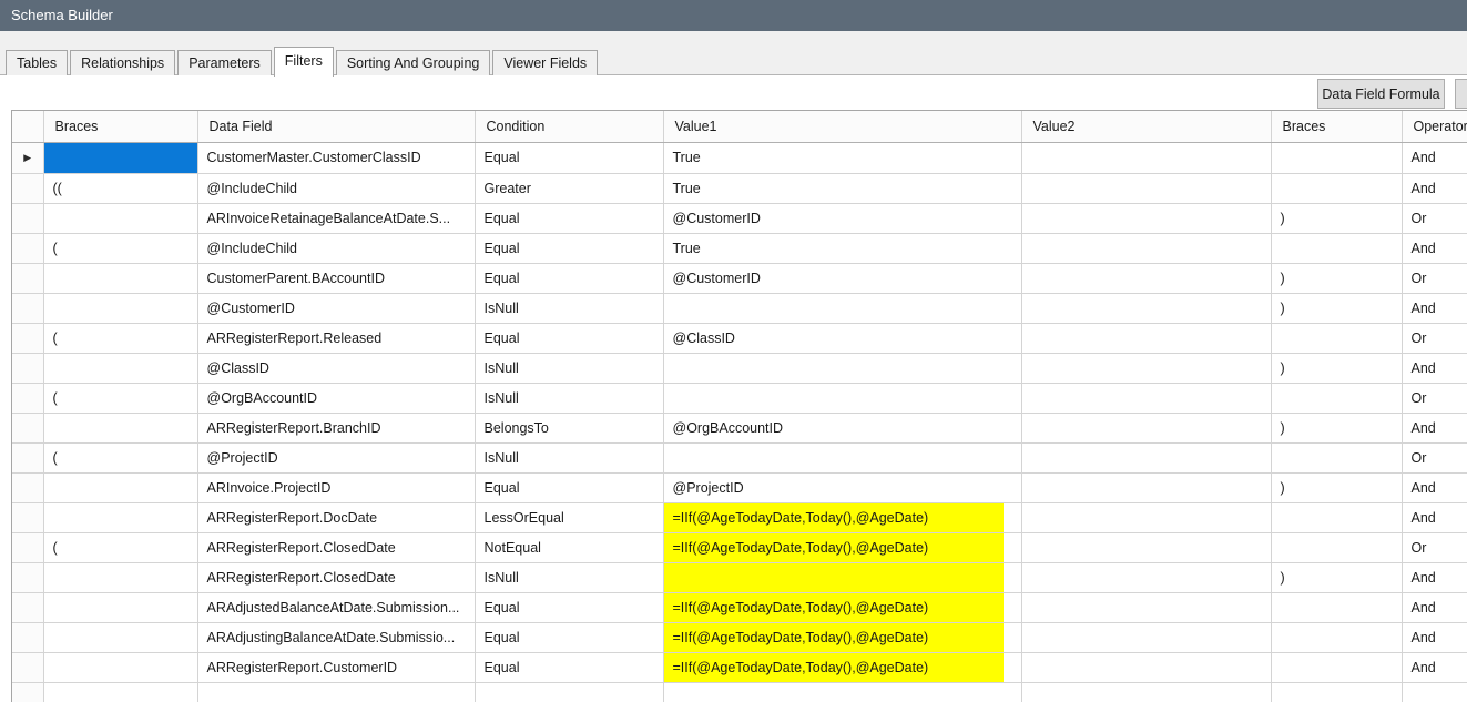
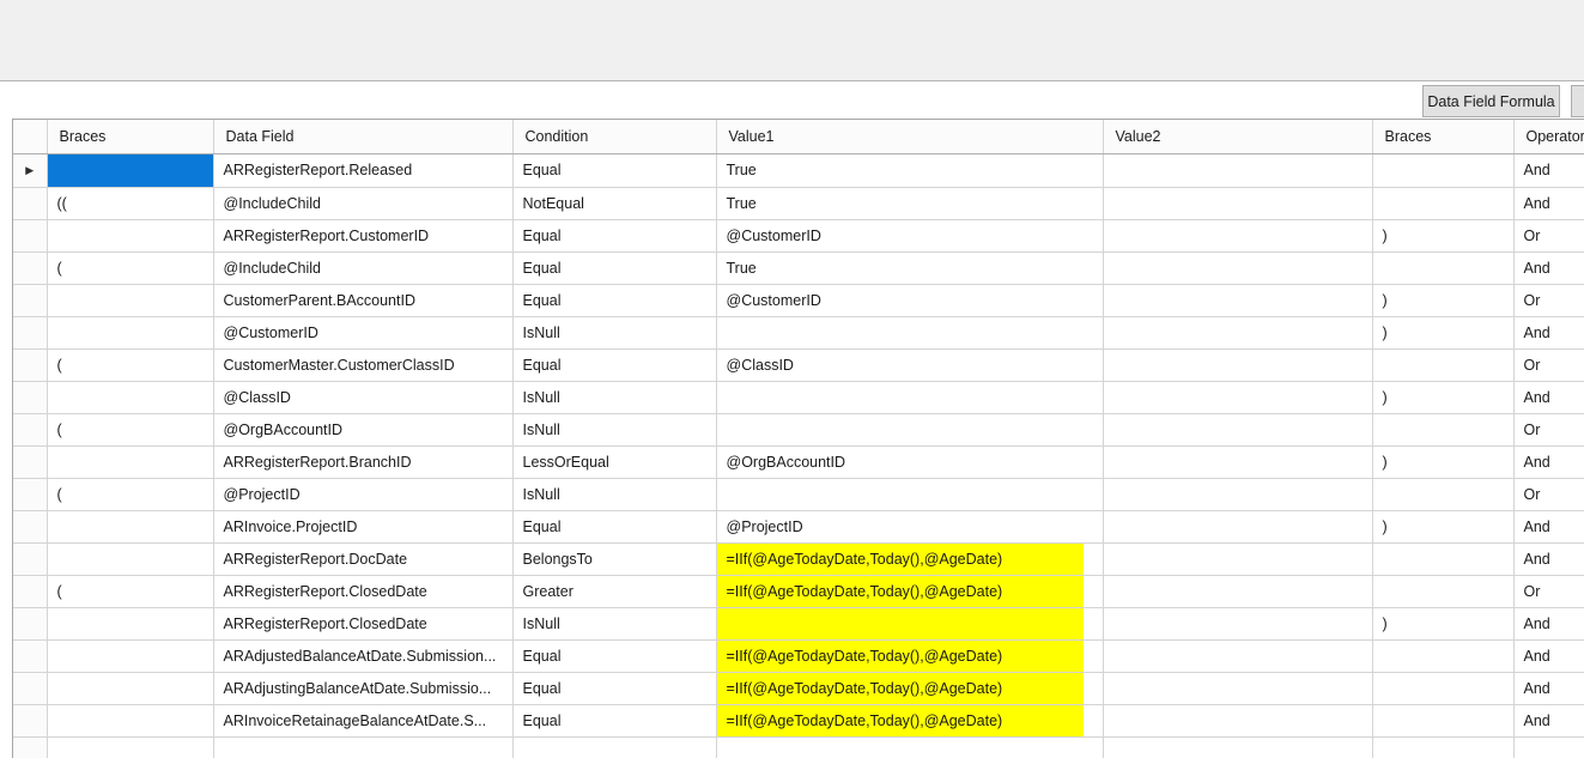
- Schema Builder
- Tables
- Relationships
- Parameters
- Filters
- Sorting And Grouping
- Viewer Fields
  Data Field Formula
  	Braces	Data Field	Condition	Value1	Value2	Braces	Operator
- ▶		CustomerMaster.CustomerClassID	Equal	True			And
+ ▶		ARRegisterReport.Released	Equal	True			And
- 	((	@IncludeChild	Greater	True			And
+ 	((	@IncludeChild	NotEqual	True			And
- 		ARInvoiceRetainageBalanceAtDate.S...	Equal	@CustomerID		)	Or
+ 		ARRegisterReport.CustomerID	Equal	@CustomerID		)	Or
  	(	@IncludeChild	Equal	True			And
  		CustomerParent.BAccountID	Equal	@CustomerID		)	Or
  		@CustomerID	IsNull			)	And
- 	(	ARRegisterReport.Released	Equal	@ClassID			Or
+ 	(	CustomerMaster.CustomerClassID	Equal	@ClassID			Or
  		@ClassID	IsNull			)	And
  	(	@OrgBAccountID	IsNull				Or
- 		ARRegisterReport.BranchID	BelongsTo	@OrgBAccountID		)	And
+ 		ARRegisterReport.BranchID	LessOrEqual	@OrgBAccountID		)	And
  	(	@ProjectID	IsNull				Or
  		ARInvoice.ProjectID	Equal	@ProjectID		)	And
- 		ARRegisterReport.DocDate	LessOrEqual	=IIf(@AgeTodayDate,Today(),@AgeDate)			And
+ 		ARRegisterReport.DocDate	BelongsTo	=IIf(@AgeTodayDate,Today(),@AgeDate)			And
- 	(	ARRegisterReport.ClosedDate	NotEqual	=IIf(@AgeTodayDate,Today(),@AgeDate)			Or
+ 	(	ARRegisterReport.ClosedDate	Greater	=IIf(@AgeTodayDate,Today(),@AgeDate)			Or
  		ARRegisterReport.ClosedDate	IsNull			)	And
  		ARAdjustedBalanceAtDate.Submission...	Equal	=IIf(@AgeTodayDate,Today(),@AgeDate)			And
  		ARAdjustingBalanceAtDate.Submissio...	Equal	=IIf(@AgeTodayDate,Today(),@AgeDate)			And
- 		ARRegisterReport.CustomerID	Equal	=IIf(@AgeTodayDate,Today(),@AgeDate)			And
+ 		ARInvoiceRetainageBalanceAtDate.S...	Equal	=IIf(@AgeTodayDate,Today(),@AgeDate)			And
